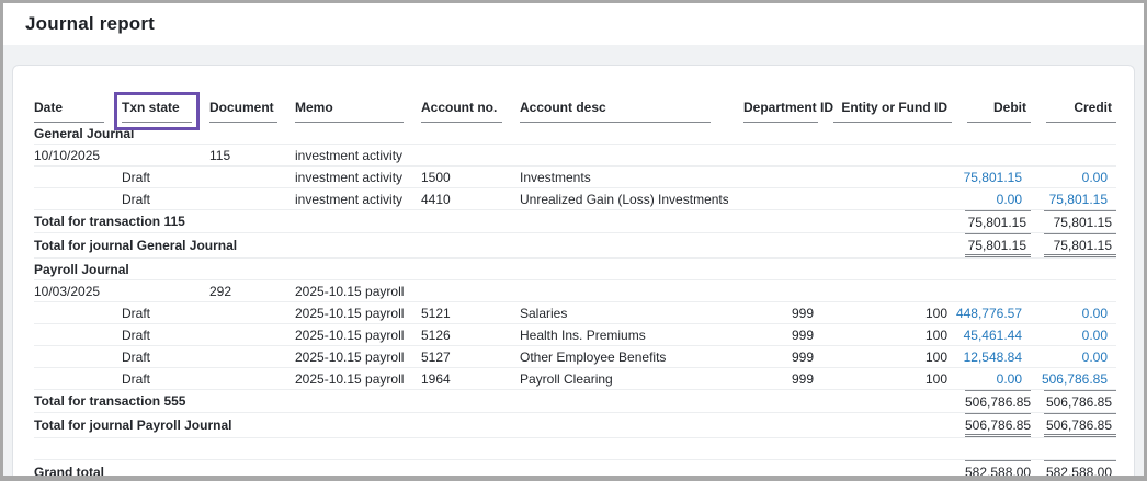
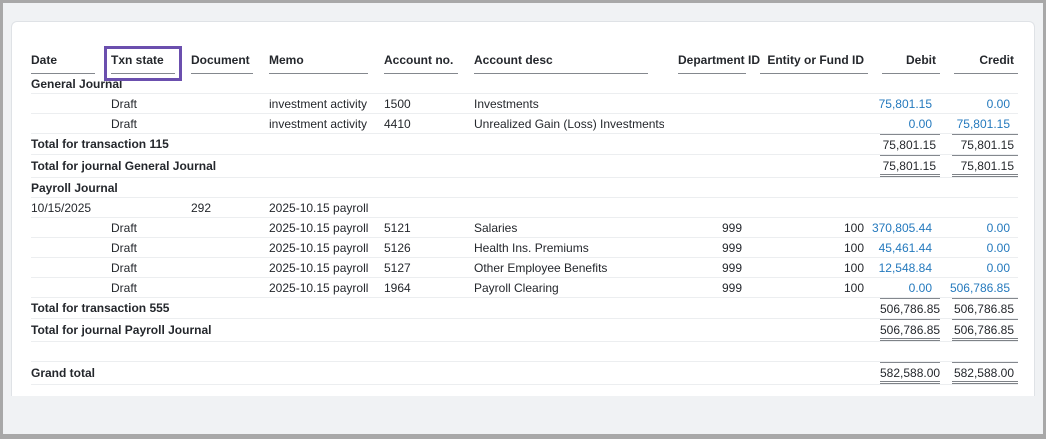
- Journal report
  Date	Txn state	Document	Memo	Account no.	Account desc	Department	Entity or Fund ID	Debit	Credit
  General Journal
- 10/10/2025		115	investment activity
  	Draft		investment activity	1500	Investments			75,801.15	0.00
  	Draft		investment activity	4410	Unrealized Gain (Loss) Investments			0.00	75,801.15
  Total for transaction 115	75,801.15	75,801.15
  Total for journal General Journal	75,801.15	75,801.15
  Payroll Journal
- 10/03/2025		292	2025-10.15 payroll
+ 10/15/2025		292	2025-10.15 payroll
- 	Draft		2025-10.15 payroll	5121	Salaries	999	100	448,776.57	0.00
+ 	Draft		2025-10.15 payroll	5121	Salaries	999	100	370,805.44	0.00
  	Draft		2025-10.15 payroll	5126	Health Ins. Premiums	999	100	45,461.44	0.00
  	Draft		2025-10.15 payroll	5127	Other Employee Benefits	999	100	12,548.84	0.00
  	Draft		2025-10.15 payroll	1964	Payroll Clearing	999	100	0.00	506,786.85
  Total for transaction 555	506,786.85	506,786.85
  Total for journal Payroll Journal	506,786.85	506,786.85
  Grand total	582,588.00	582,588.00
